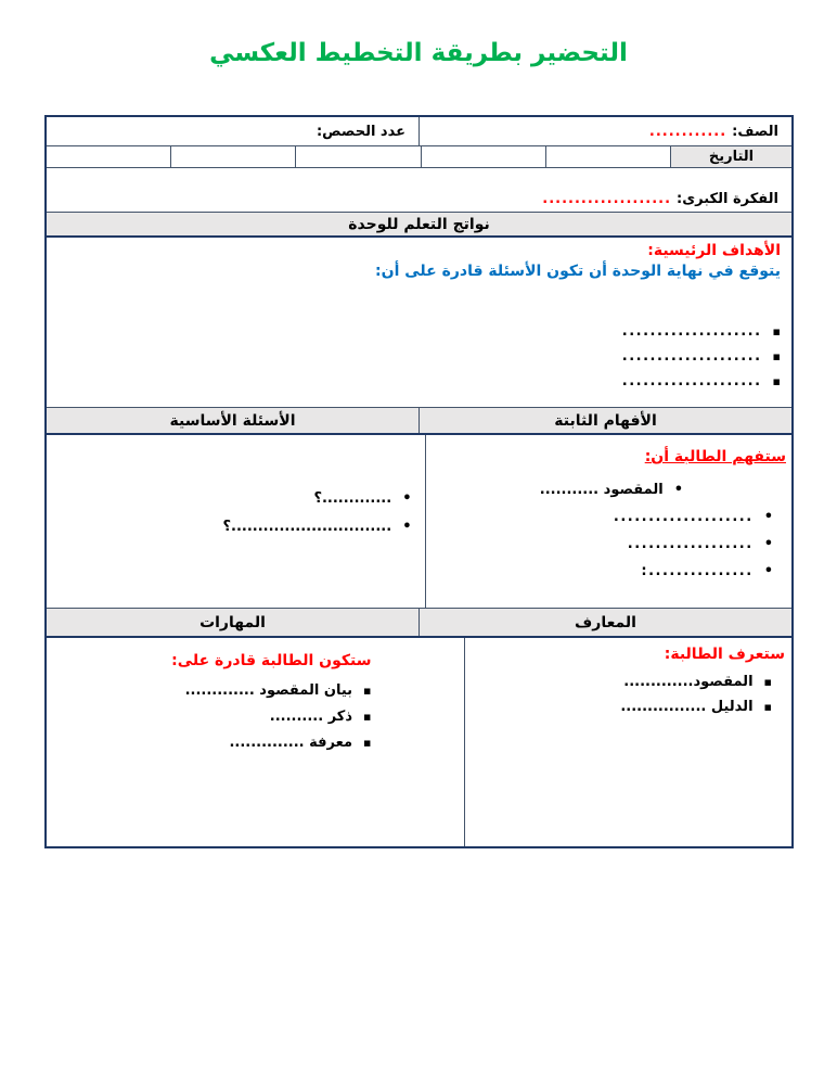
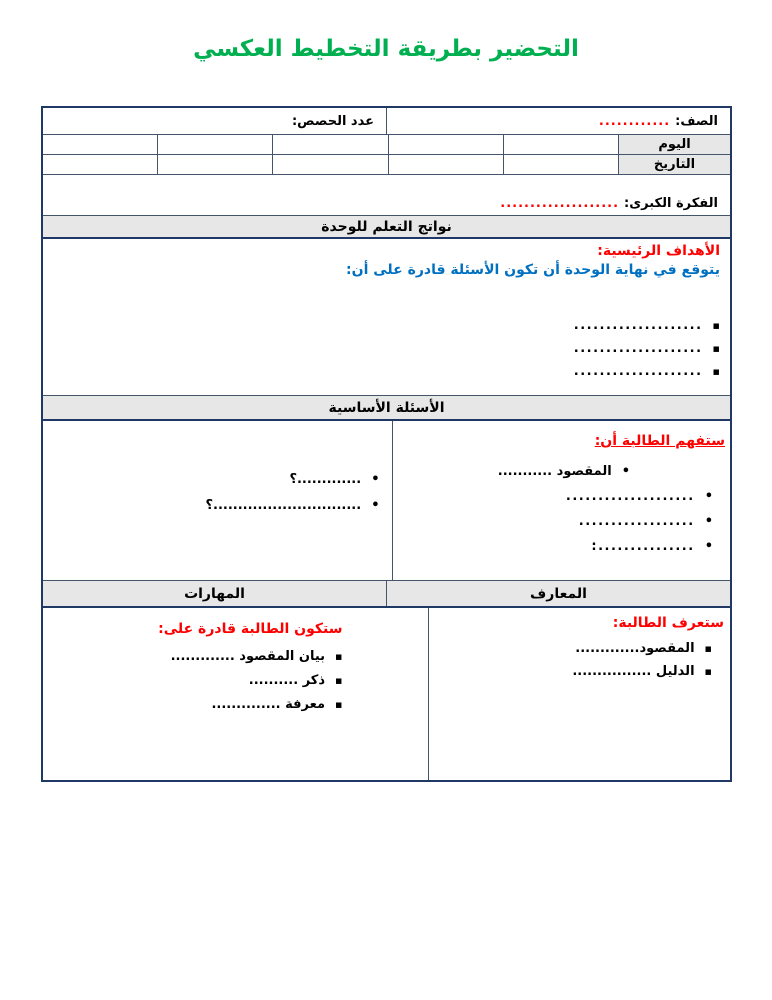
  التحضير بطريقة التخطيط العكسي
  الصف:
  ............
  عدد الحصص:
+ اليوم
  التاريخ
  الفكرة الكبرى:
  ....................
  نواتج التعلم للوحدة
  الأهداف الرئيسية:
  يتوقع في نهاية الوحدة أن تكون الأسئلة قادرة على أن:
  ▪
  ....................
  ▪
  ....................
  ▪
  ....................
- الأفهام الثابتة
  الأسئلة الأساسية
  ستفهم الطالبة أن:
  •
  المقصود ...........
  •
  ....................
  •
  ..................
  •
  ...............:
  •
  .............؟
  •
  ..............................؟
  المعارف
  المهارات
  ستعرف الطالبة:
  ▪
  المقصود.............
  ▪
  الدليل ................
  ستكون الطالبة قادرة على:
  ▪
  بيان المقصود .............
  ▪
  ذكر ..........
  ▪
  معرفة ..............
